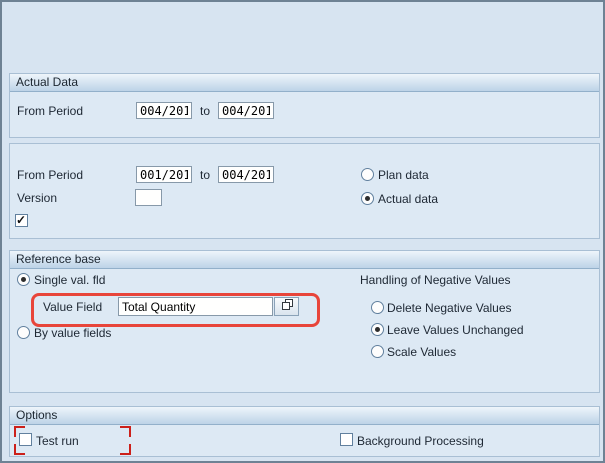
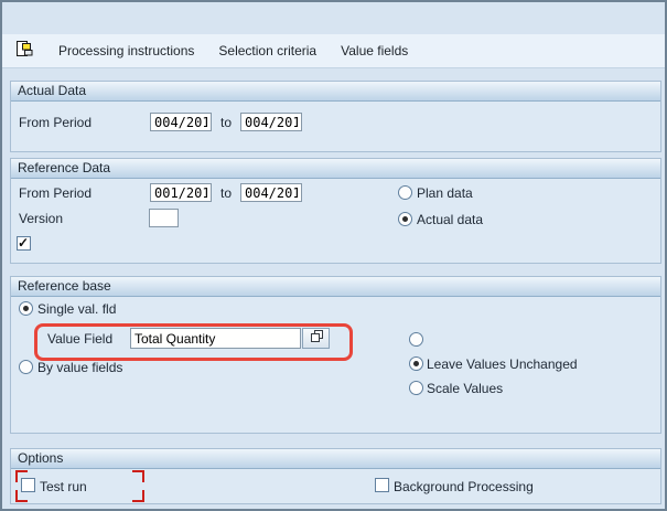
+ Processing instructions
+ Selection criteria
+ Value fields
  Actual Data
  From Period
  004/201
  to
  004/201
+ Reference Data
  From Period
  001/201
  to
  004/201
  Plan data
  Version
  Actual data
  Reference base
  Single val. fld
  Value Field
  Total Quantity
  By value fields
- Handling of Negative Values
- Delete Negative Values
  Leave Values Unchanged
  Scale Values
  Options
  Test run
  Background Processing
